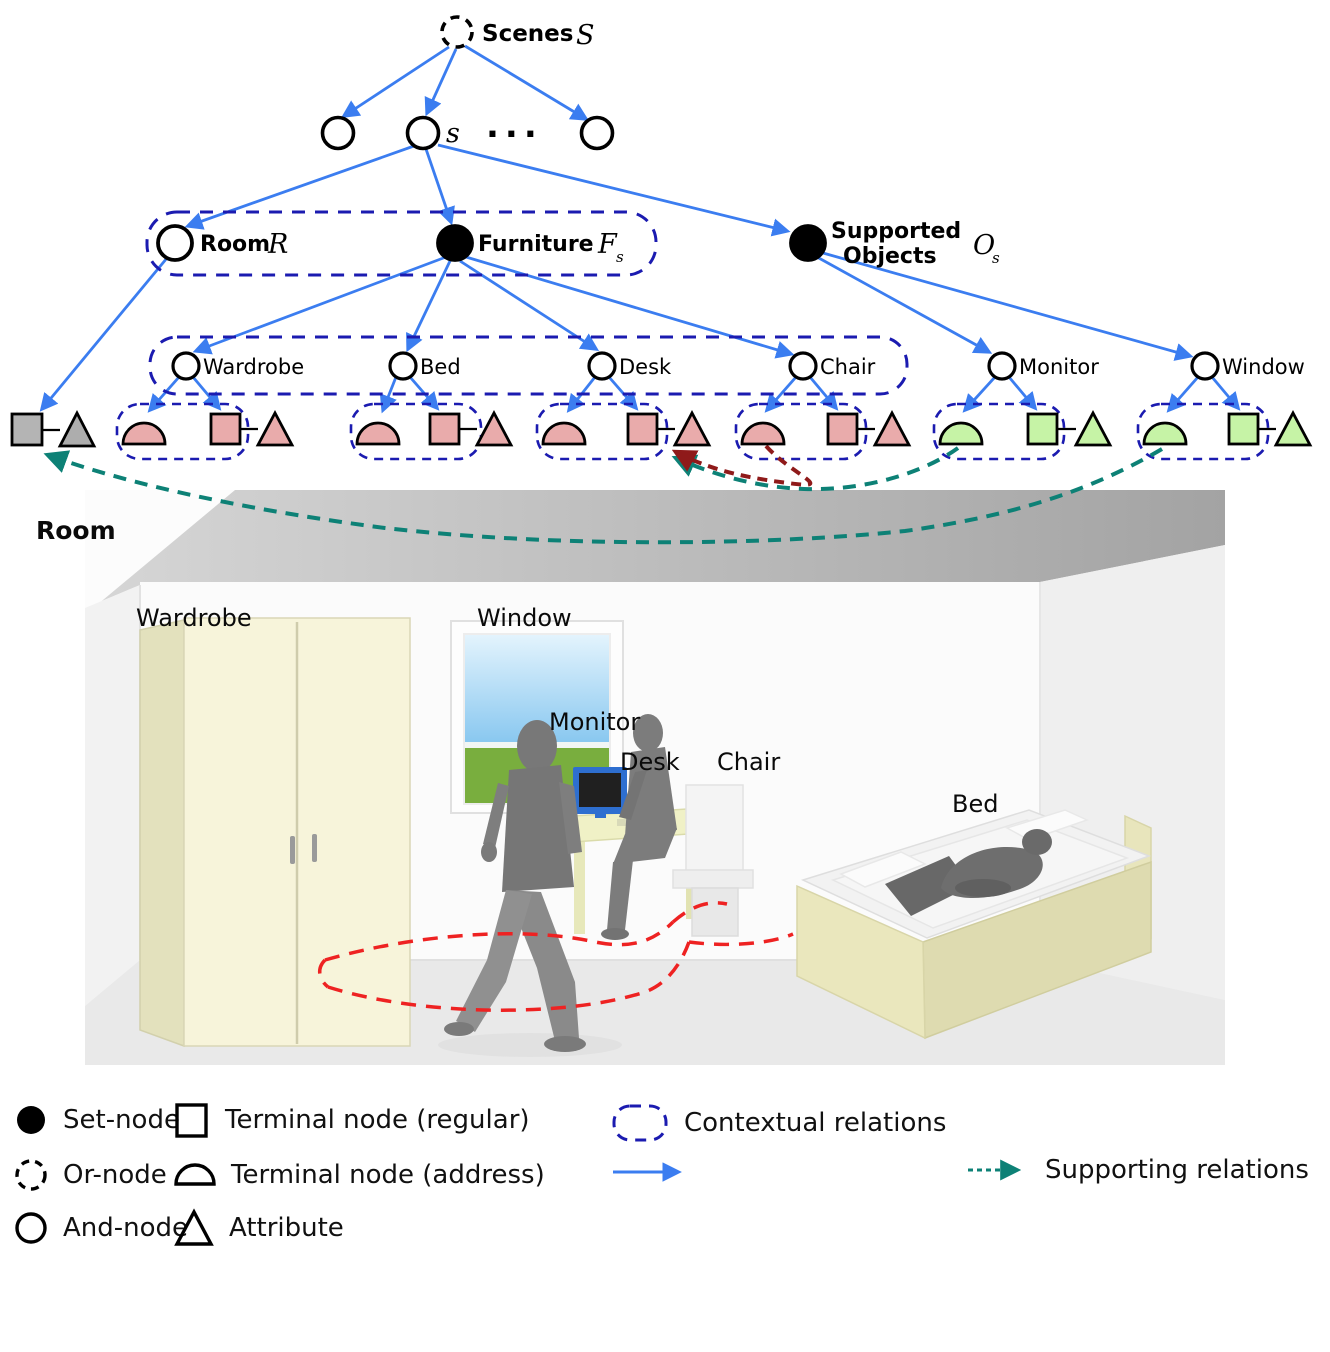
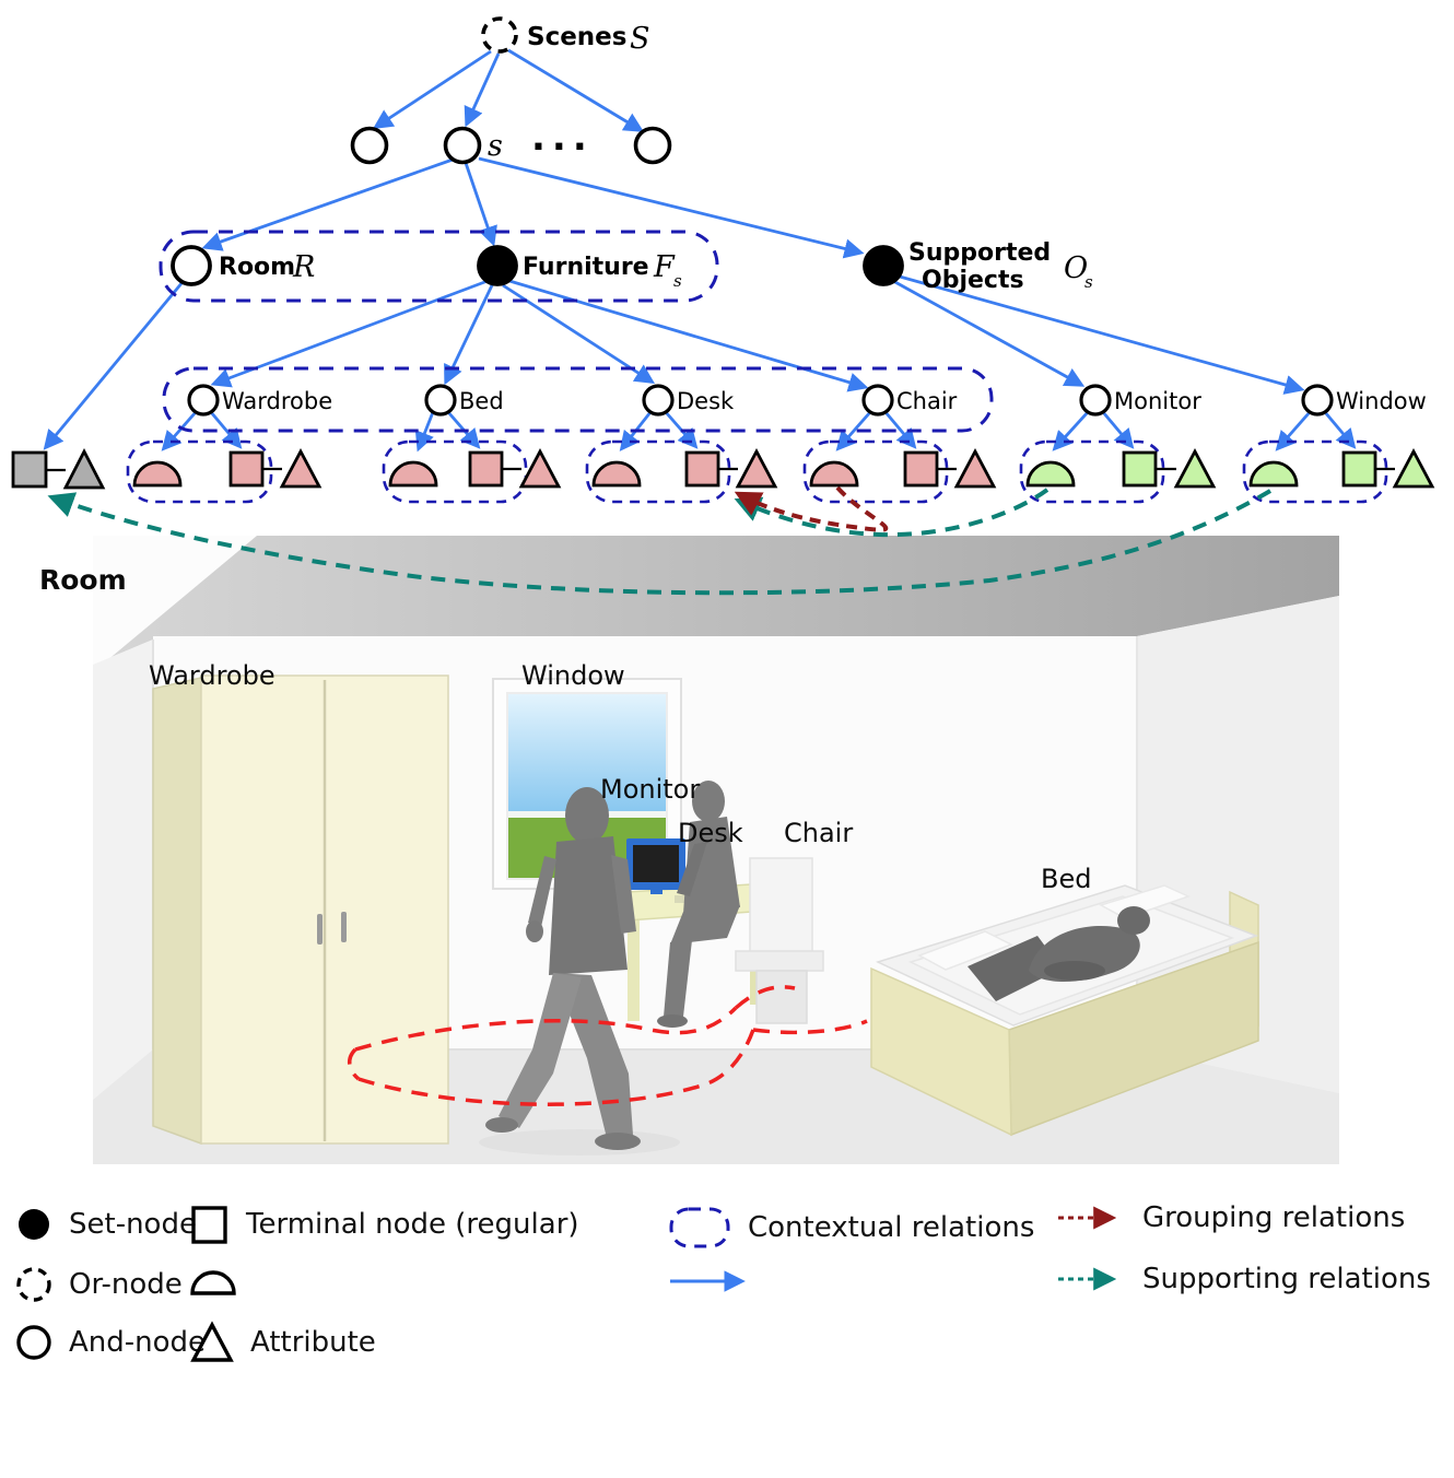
  Room
  Wardrobe
  Window
  Monitor
  Desk
  Chair
  Bed
  Scenes
  S
  s
  ...
  Room
  R
  Furniture
  F
  s
  Supported
  Objects
  O
  s
  Wardrobe
  Bed
  Desk
  Chair
  Monitor
  Window
  Set-node
  Or-node
  And-node
  Terminal node (regular)
- Terminal node (address)
  Attribute
  Contextual relations
+ Grouping relations
  Supporting relations
